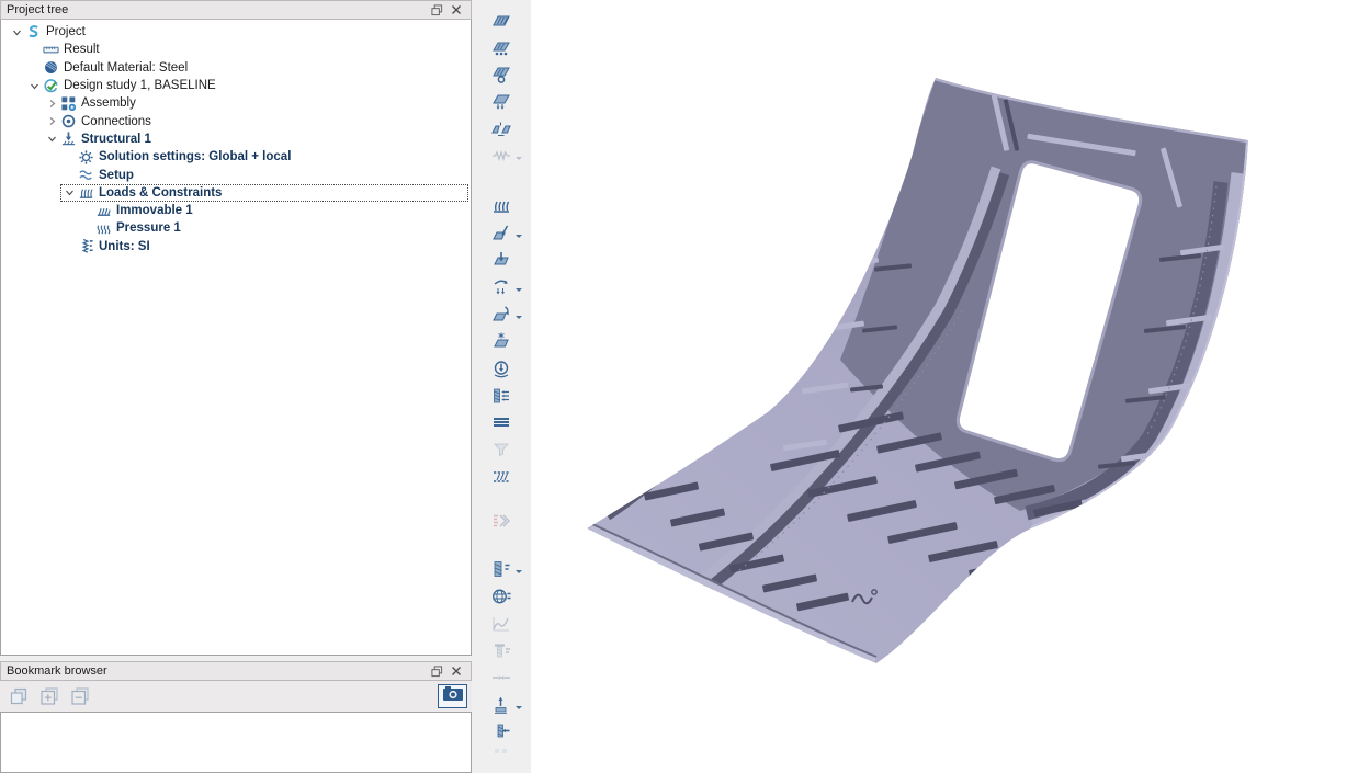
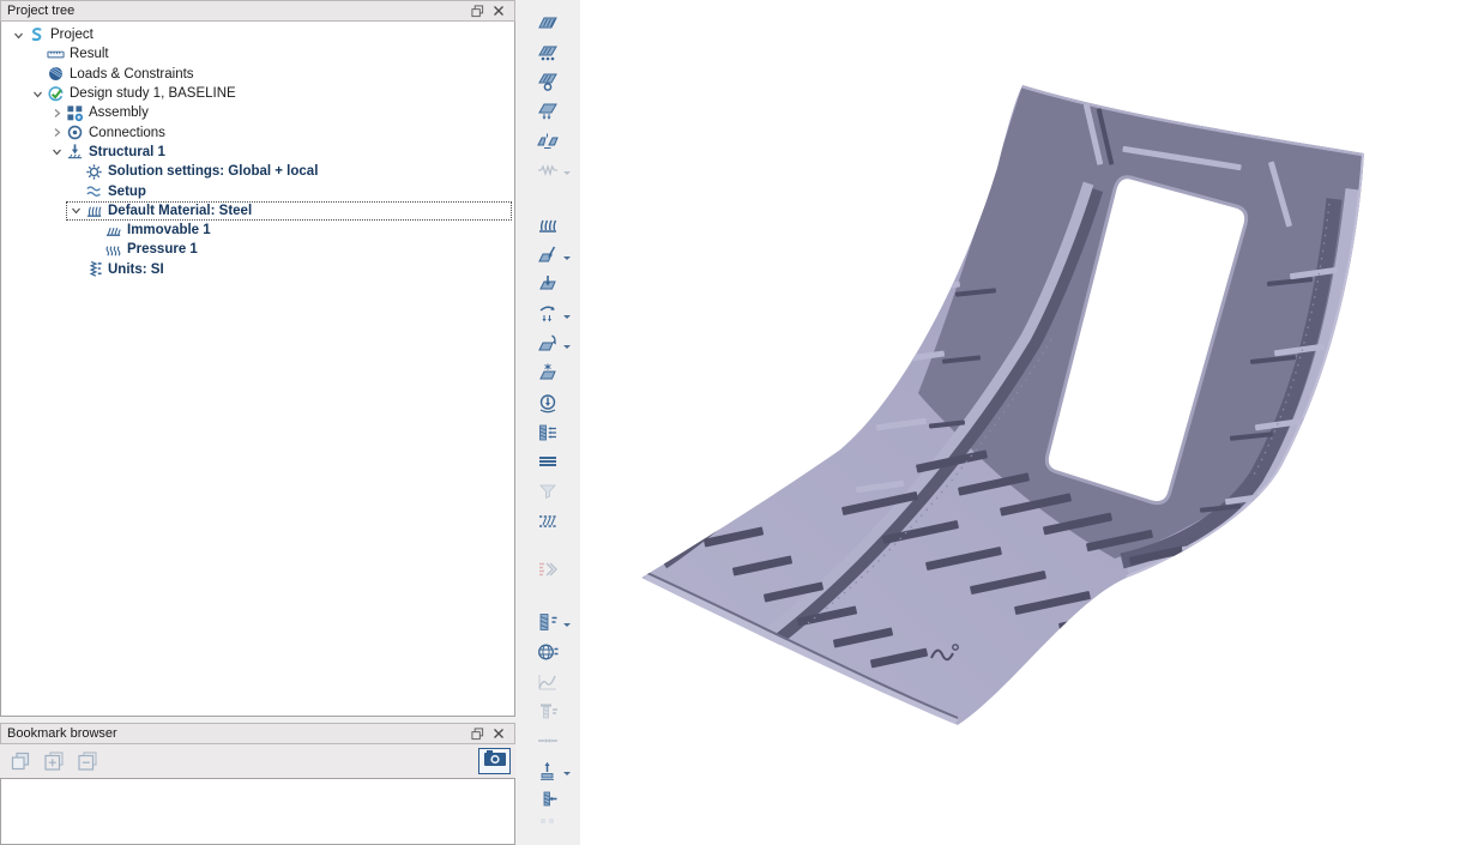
  Project tree
  Project
  Result
- Default Material: Steel
+ Loads & Constraints
  Design study 1, BASELINE
  Assembly
  Connections
  Structural 1
  Solution settings: Global + local
  Setup
- Loads & Constraints
+ Default Material: Steel
  Immovable 1
  Pressure 1
  Units: SI
  Bookmark browser
